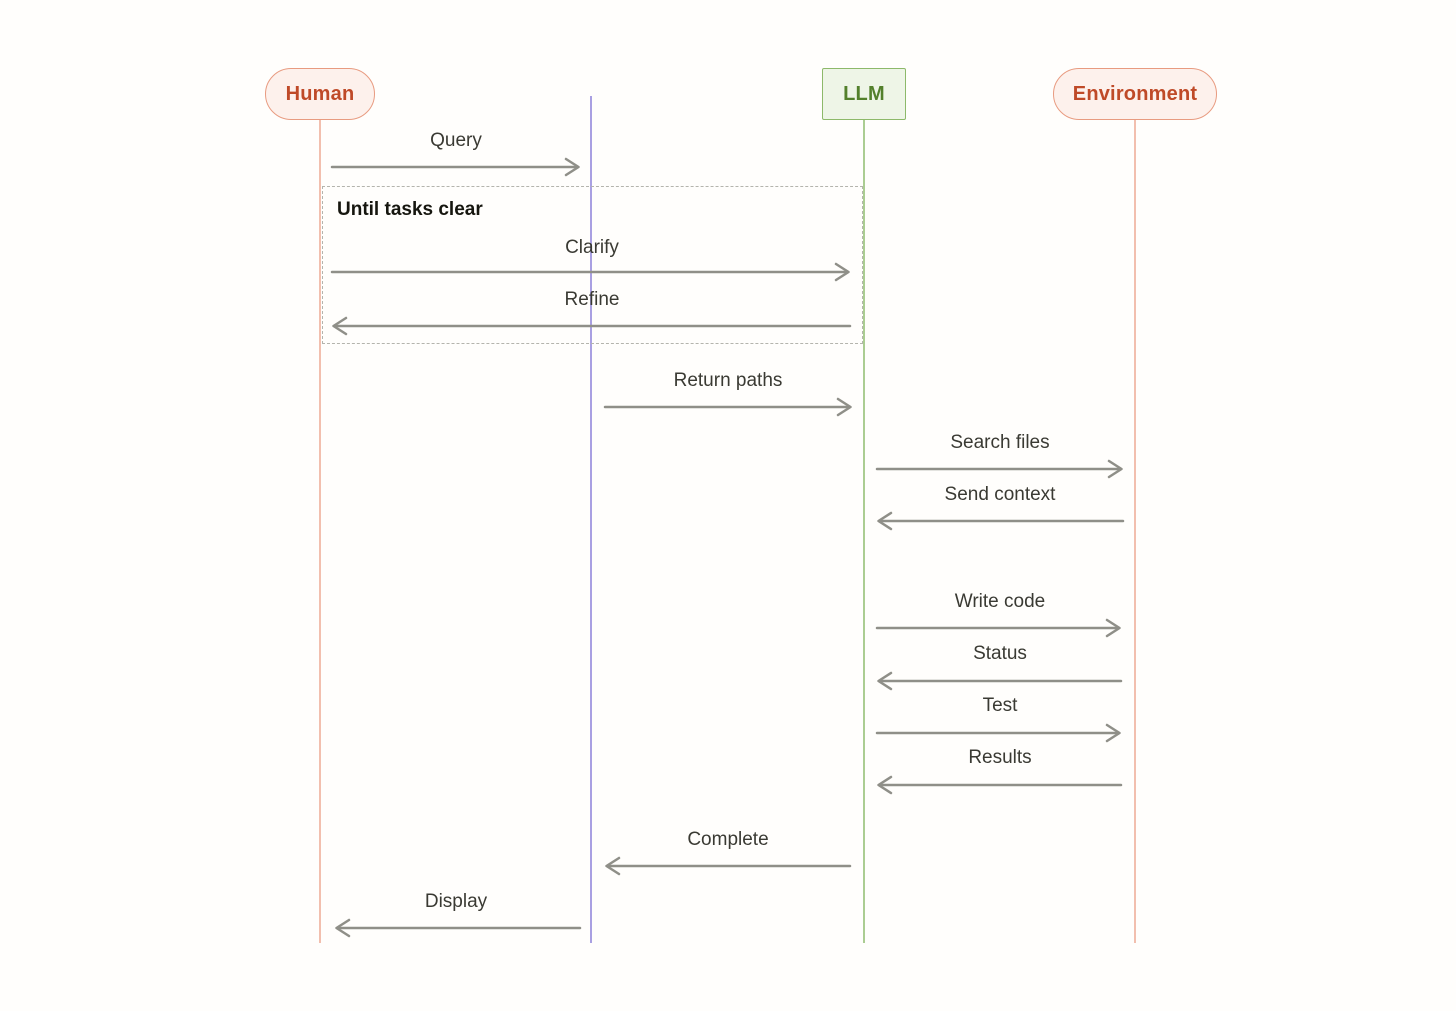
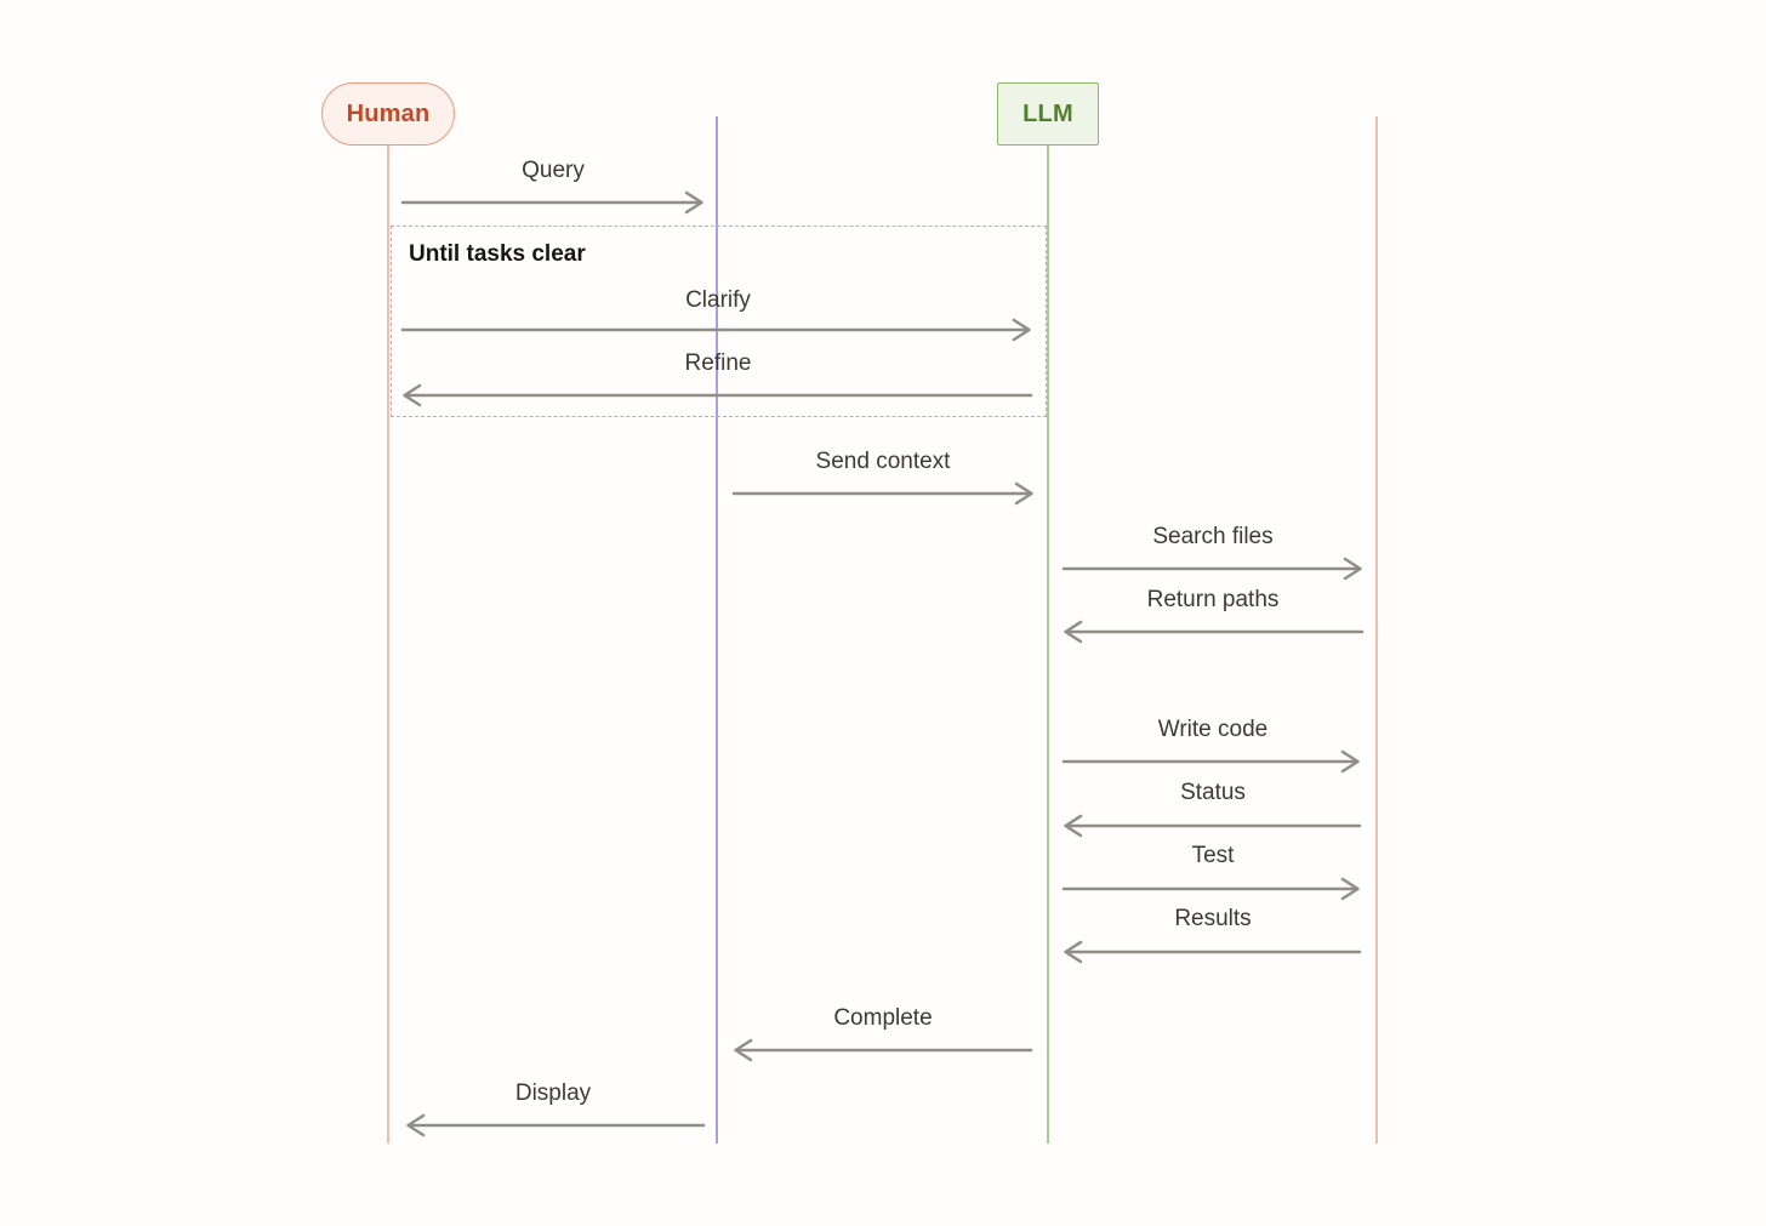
  Human
  LLM
- Environment
  Until tasks clear
  Query
  Clarify
  Refine
- Return paths
+ Send context
  Search files
- Send context
+ Return paths
  Write code
  Status
  Test
  Results
  Complete
  Display
